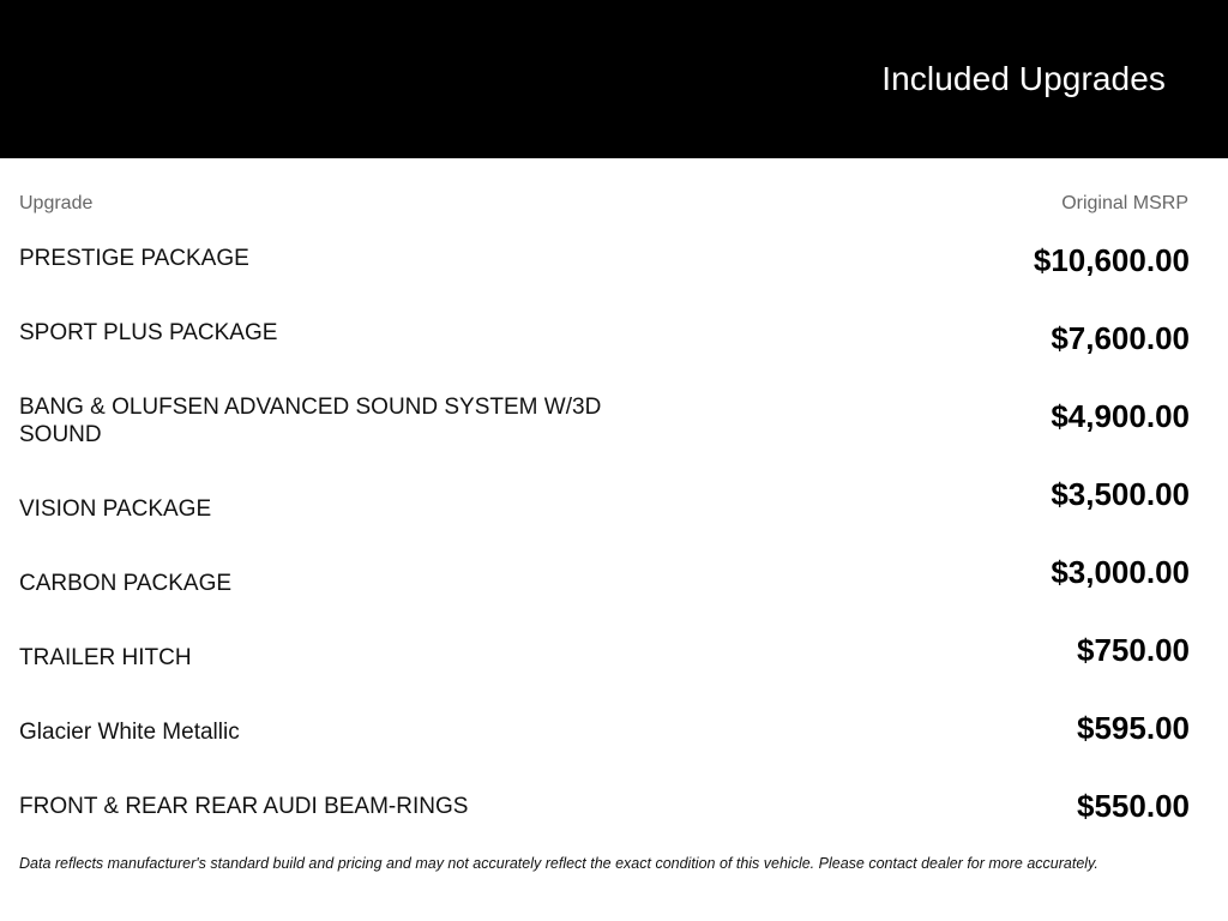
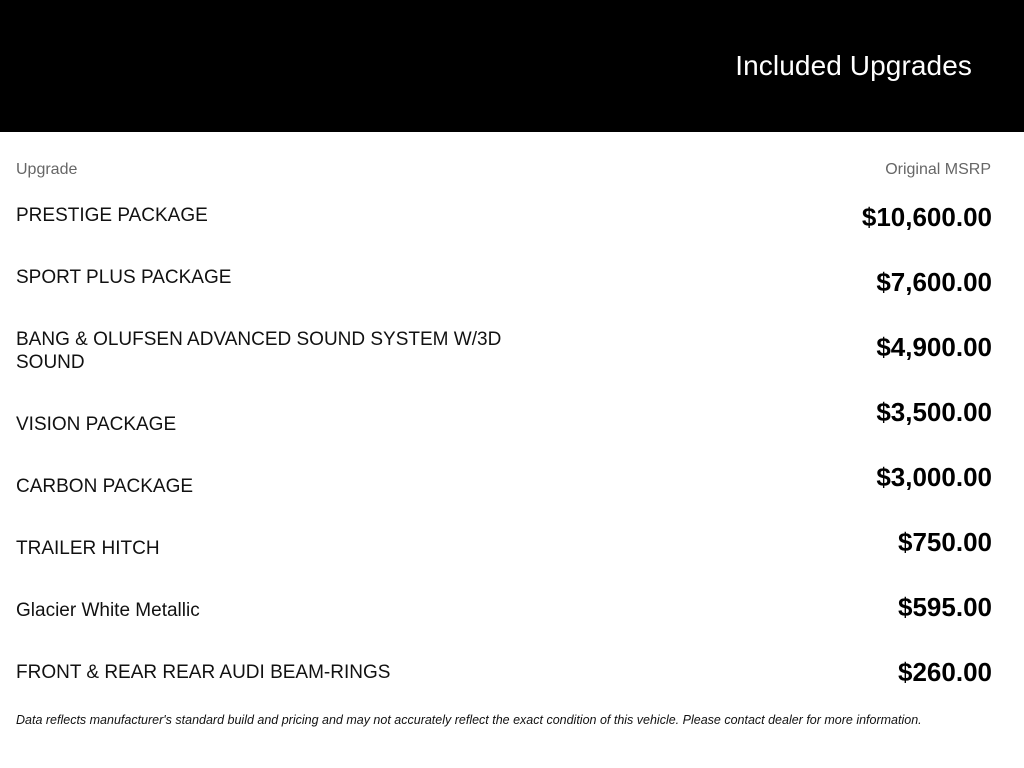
  Included Upgrades
  Upgrade
  Original MSRP
  PRESTIGE PACKAGE
  $10,600.00
  SPORT PLUS PACKAGE
  $7,600.00
  BANG & OLUFSEN ADVANCED SOUND SYSTEM W/3D SOUND
  $4,900.00
  VISION PACKAGE
  $3,500.00
  CARBON PACKAGE
  $3,000.00
  TRAILER HITCH
  $750.00
  Glacier White Metallic
  $595.00
  FRONT & REAR REAR AUDI BEAM-RINGS
- $550.00
+ $260.00
- Data reflects manufacturer's standard build and pricing and may not accurately reflect the exact condition of this vehicle. Please contact dealer for more accurately.
+ Data reflects manufacturer's standard build and pricing and may not accurately reflect the exact condition of this vehicle. Please contact dealer for more information.
